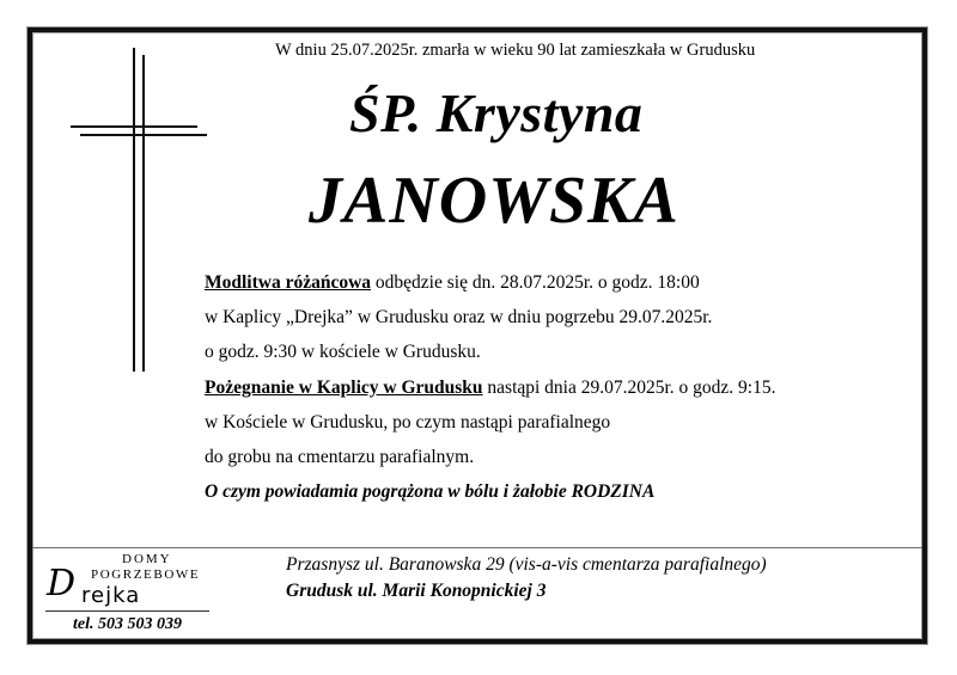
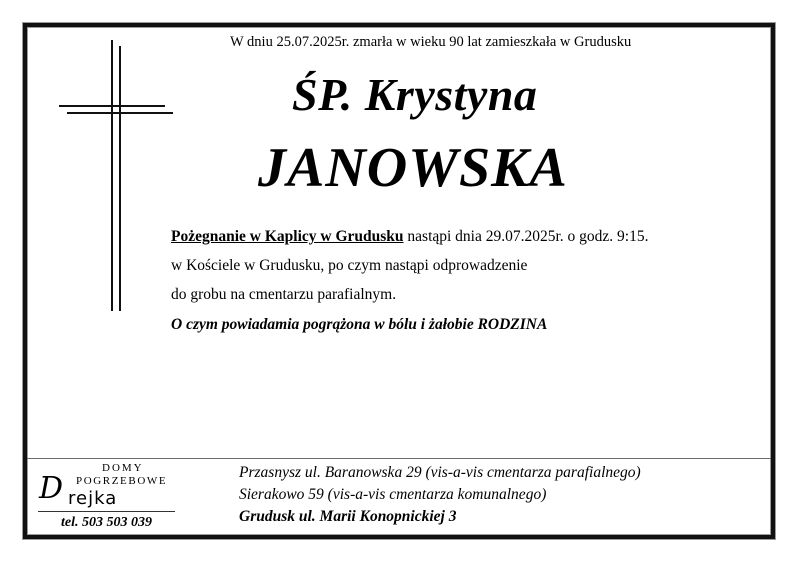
  W dniu 25.07.2025r. zmarła w wieku 90 lat zamieszkała w Grudusku
  ŚP. Krystyna
  JANOWSKA
- Modlitwa różańcowa odbędzie się dn. 28.07.2025r. o godz. 18:00
- w Kaplicy „Drejka” w Grudusku oraz w dniu pogrzebu 29.07.2025r.
- o godz. 9:30 w kościele w Grudusku.
  Pożegnanie w Kaplicy w Grudusku nastąpi dnia 29.07.2025r. o godz. 9:15.
- w Kościele w Grudusku, po czym nastąpi parafialnego
+ w Kościele w Grudusku, po czym nastąpi odprowadzenie
  do grobu na cmentarzu parafialnym.
  O czym powiadamia pogrążona w bólu i żałobie RODZINA
  DOMY
  POGRZEBOWE
  D
  rejka
  tel. 503 503 039
  Przasnysz ul. Baranowska 29 (vis-a-vis cmentarza parafialnego)
+ Sierakowo 59 (vis-a-vis cmentarza komunalnego)
  Grudusk ul. Marii Konopnickiej 3
